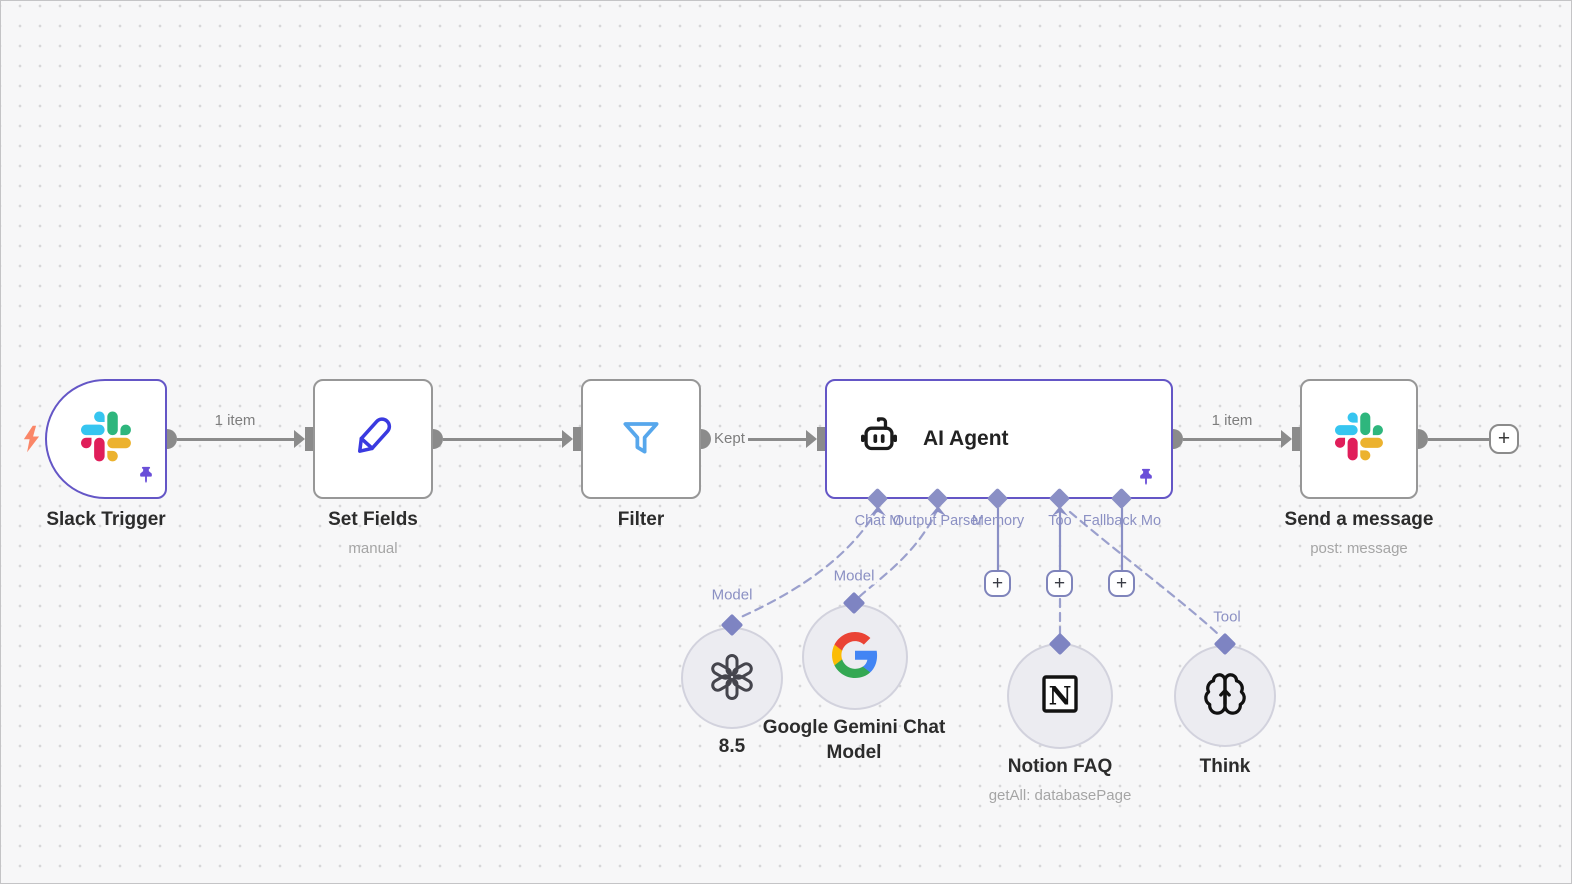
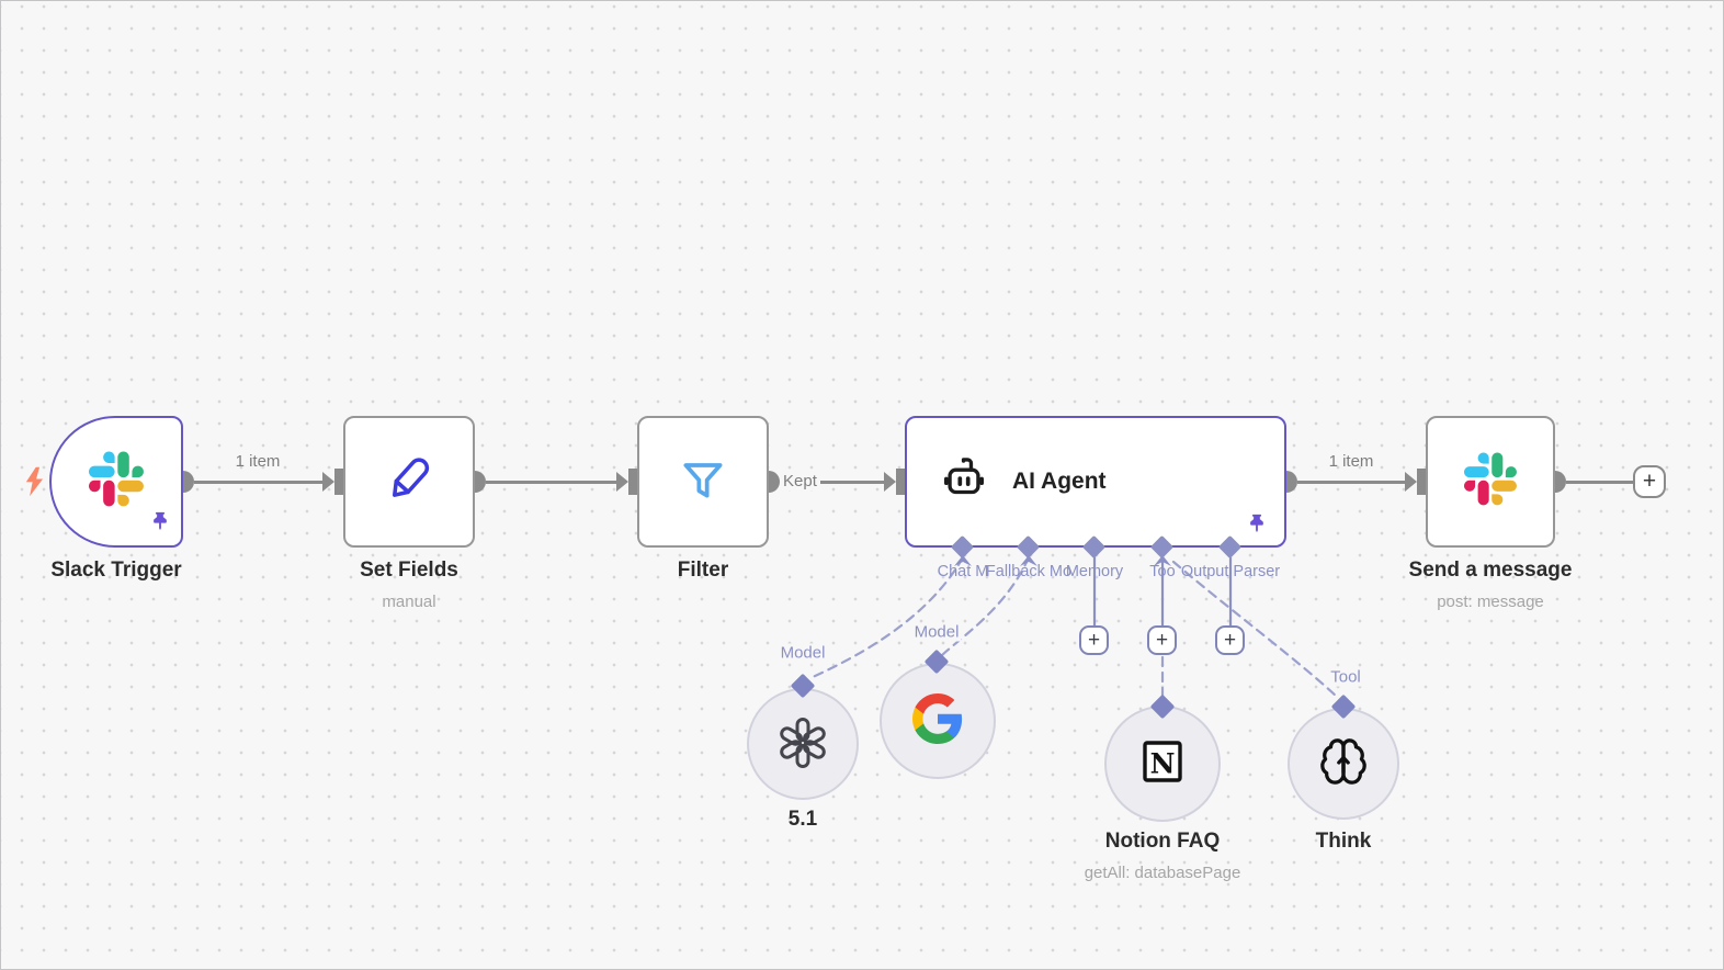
  1 item
  1 item
  Kept
  Slack Trigger
  Set Fields
  manual
  Filter
  AI Agent
  Chat M
- Output Parser
+ Fallback Mo
  Memory
  Too
- Fallback Mo
+ Output Parser
  +
  +
  +
  Send a message
  post: message
  +
  Model
  Model
  Tool
- 8.5
+ 5.1
- Google Gemini Chat Model
  N
  Notion FAQ
  getAll: databasePage
  Think
